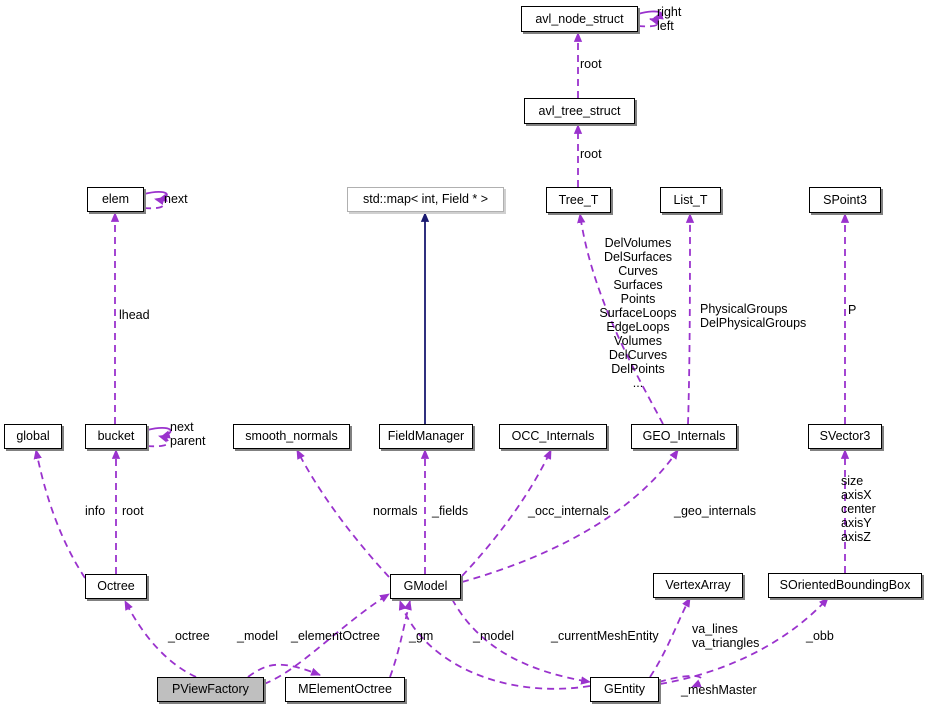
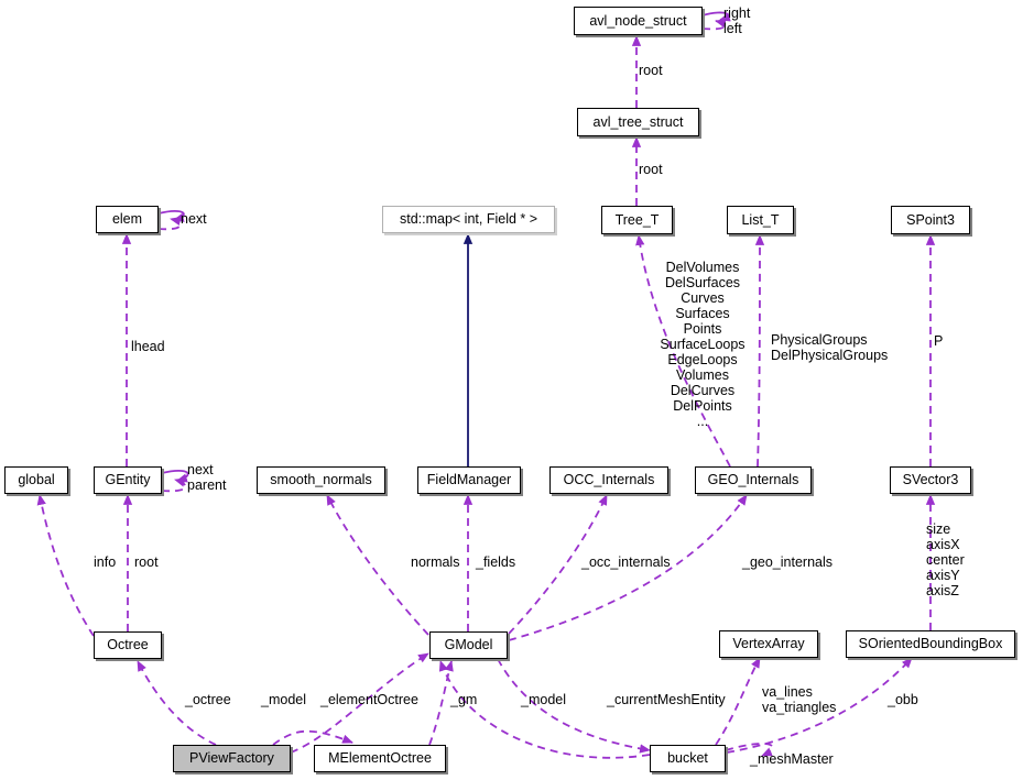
  avl_node_struct
  avl_tree_struct
  std::map< int, Field * >
  elem
  Tree_T
  List_T
  SPoint3
  global
- bucket
+ GEntity
  smooth_normals
  FieldManager
  OCC_Internals
  GEO_Internals
  SVector3
  Octree
  GModel
  VertexArray
  SOrientedBoundingBox
  PViewFactory
  MElementOctree
- GEntity
+ bucket
  right
  left
  root
  root
  next
  DelVolumes
  DelSurfaces
  Curves
  Surfaces
  Points
  SurfaceLoops
  EdgeLoops
  Volumes
  DelCurves
  DelPoints
  ...
  PhysicalGroups
  DelPhysicalGroups
  P
  lhead
  next
  parent
  info
  root
  normals
  _fields
  _occ_internals
  _geo_internals
  size
  axisX
  center
  axisY
  axisZ
  _octree
  _model
  _elementOctree
  _gm
  _model
  _currentMeshEntity
  va_lines
  va_triangles
  _obb
  _meshMaster
